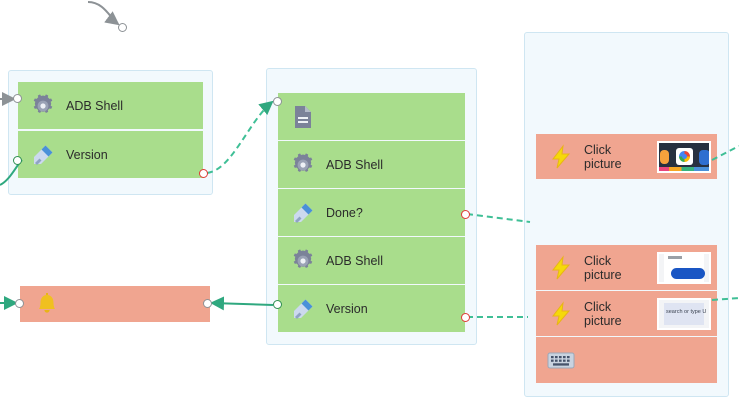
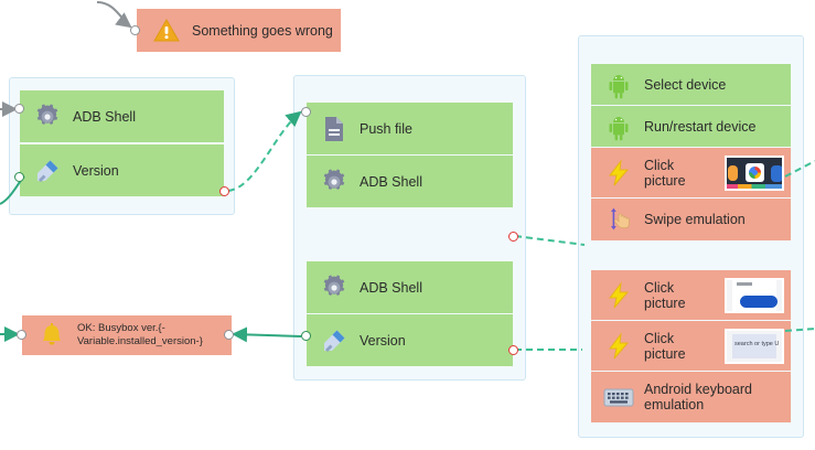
+ Something goes wrong
  ADB Shell
  Version
+ Push file
  ADB Shell
- Done?
  ADB Shell
  Version
+ OK: Busybox ver.{-
+ Variable.installed_version-}
+ Select device
+ Run/restart device
  Click
  picture
+ Swipe emulation
  Click
  picture
  Click
  picture
+ Android keyboard
+ emulation
